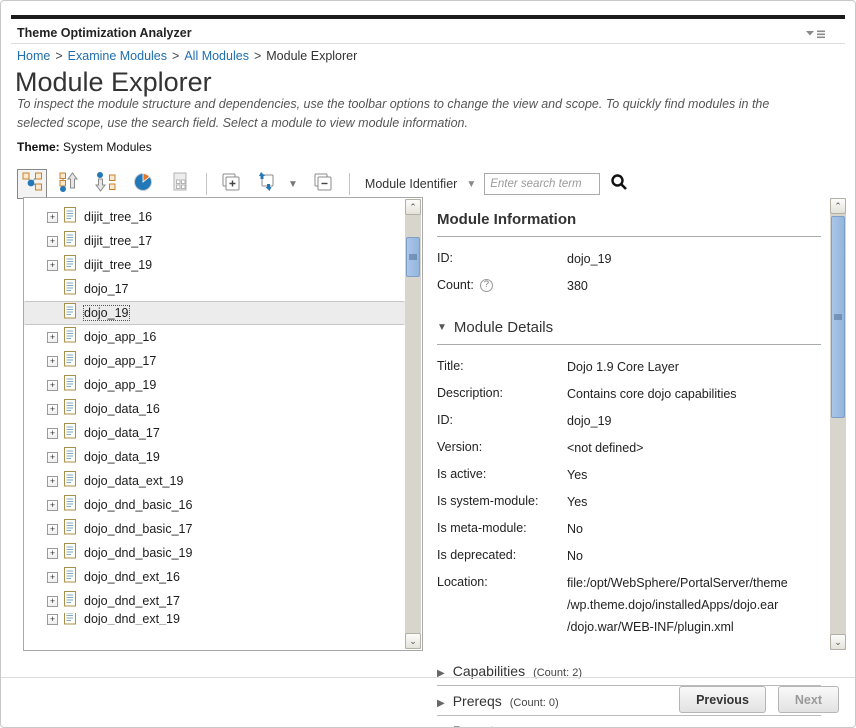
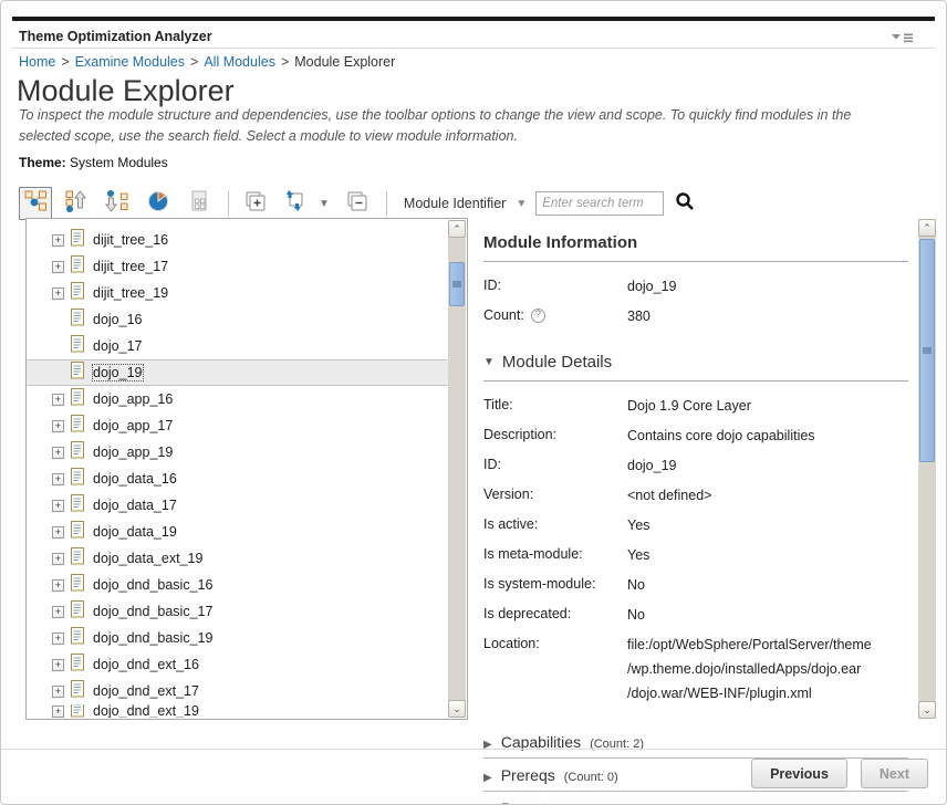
  Theme Optimization Analyzer
  Home > Examine Modules > All Modules > Module Explorer
  Module Explorer
  To inspect the module structure and dependencies, use the toolbar options to change the view and scope. To quickly find modules in the selected scope, use the search field. Select a module to view module information.
  Theme: System Modules
  ▼
  Module Identifier
  ▼
  Enter search term
  +
  dijit_tree_16
  +
  dijit_tree_17
  +
  dijit_tree_19
+ dojo_16
  dojo_17
  dojo_19
  +
  dojo_app_16
  +
  dojo_app_17
  +
  dojo_app_19
  +
  dojo_data_16
  +
  dojo_data_17
  +
  dojo_data_19
  +
  dojo_data_ext_19
  +
  dojo_dnd_basic_16
  +
  dojo_dnd_basic_17
  +
  dojo_dnd_basic_19
  +
  dojo_dnd_ext_16
  +
  dojo_dnd_ext_17
  +
  dojo_dnd_ext_19
  ⌃
  ⌄
  Module Information
  ID:
  dojo_19
  Count:
  ?
  380
  ▼
  Module Details
  Title:
  Dojo 1.9 Core Layer
  Description:
  Contains core dojo capabilities
  ID:
  dojo_19
  Version:
  <not defined>
  Is active:
  Yes
- Is system-module:
+ Is meta-module:
  Yes
- Is meta-module:
+ Is system-module:
  No
  Is deprecated:
  No
  Location:
  file:/opt/WebSphere/PortalServer/theme
  /wp.theme.dojo/installedApps/dojo.ear
  /dojo.war/WEB-INF/plugin.xml
  ▶
  Capabilities
  (Count: 2)
  ▶
  Prereqs
  (Count: 0)
  ⌃
  ⌄
  Previous
  Next
